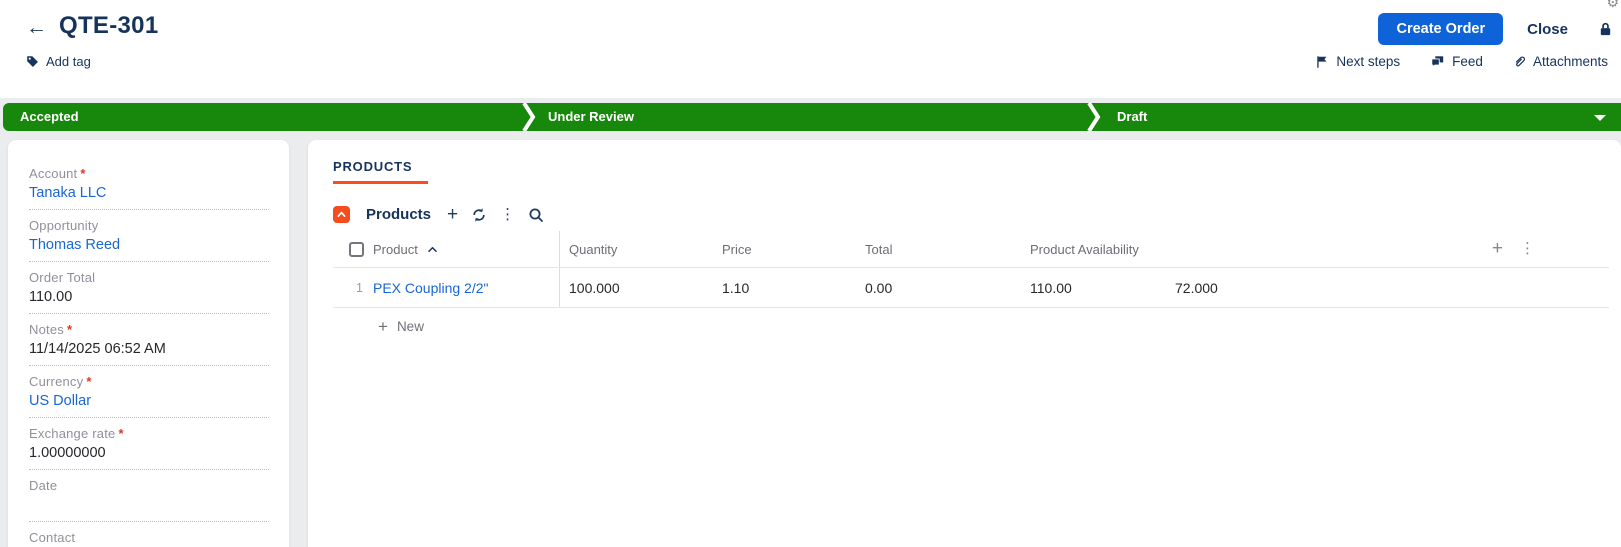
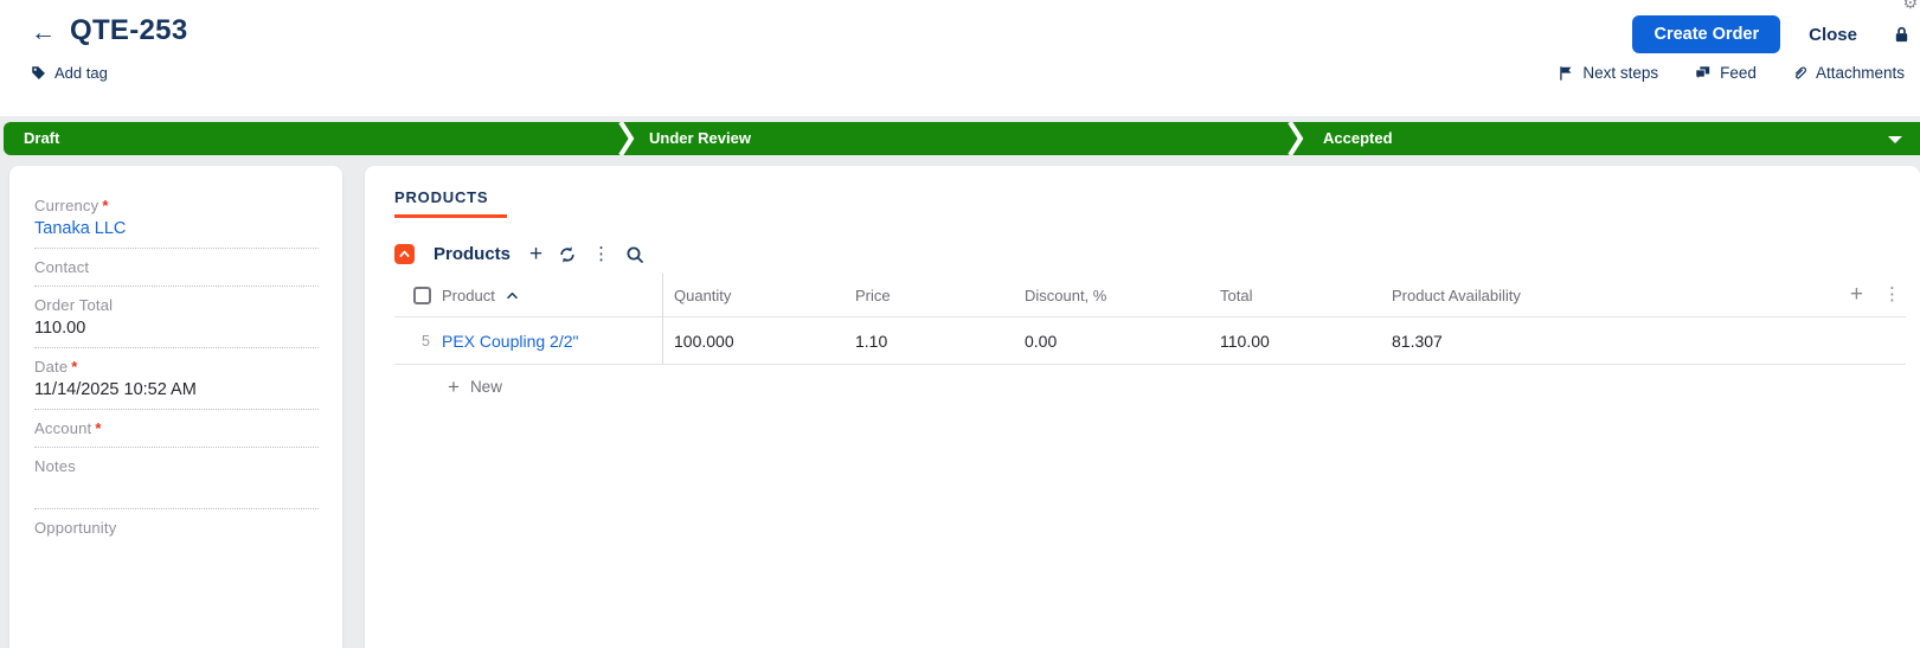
  ←
- QTE-301
+ QTE-253
  Add tag
  Create Order
  Close
  ⚙
  Next steps
  Feed
  Attachments
- Accepted
+ Draft
  Under Review
- Draft
+ Accepted
- Account *
+ Currency *
  Tanaka LLC
- Opportunity
+ Contact
- Thomas Reed
  Order Total
  110.00
- Notes *
+ Date *
- 11/14/2025 06:52 AM
+ 11/14/2025 10:52 AM
- Currency *
+ Account *
- US Dollar
- Exchange rate *
- 1.00000000
- Date
+ Notes
- Contact
+ Opportunity
  PRODUCTS
  Products
  +
  ⋮
  Product
  Quantity
  Price
+ Discount, %
  Total
  Product Availability
  +
  ⋮
- 1
+ 5
  PEX Coupling 2/2"
  100.000
  1.10
  0.00
  110.00
- 72.000
+ 81.307
  +
  New
